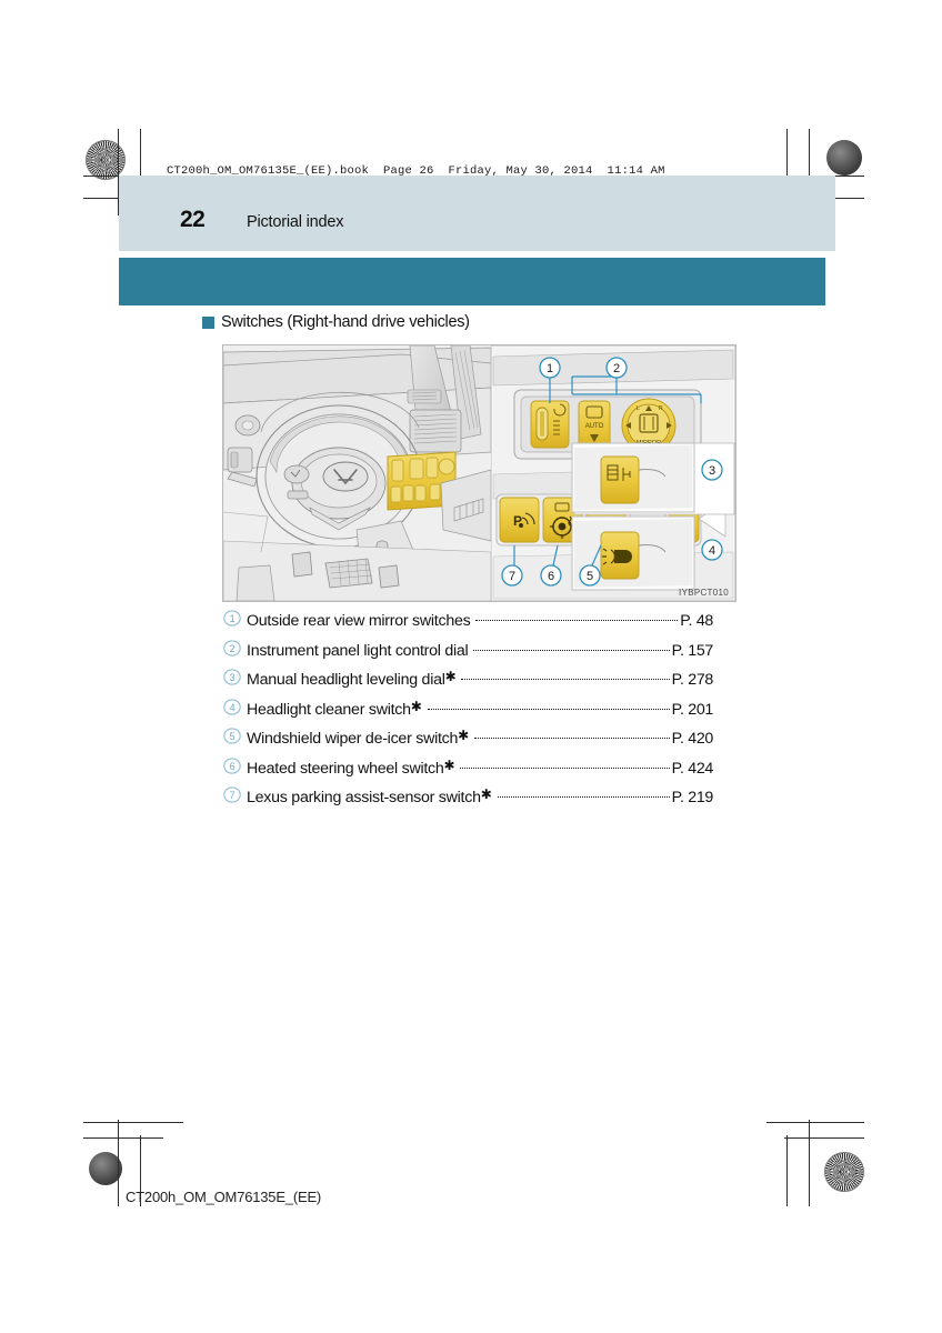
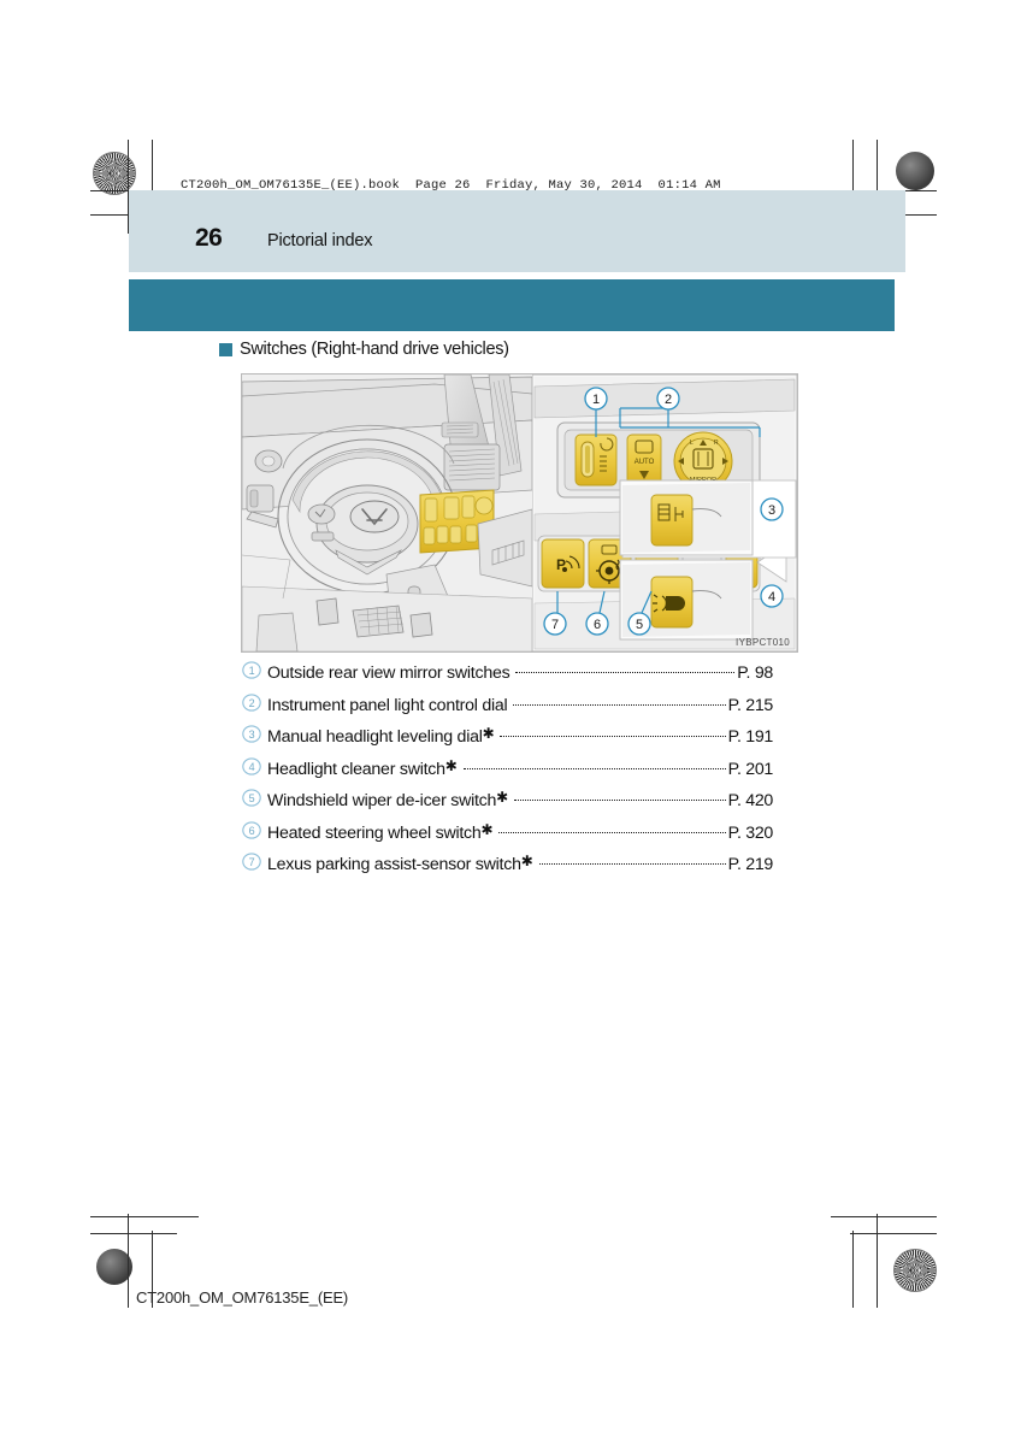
- CT200h_OM_OM76135E_(EE).book Page 26 Friday, May 30, 2014 11:14 AM
+ CT200h_OM_OM76135E_(EE).book Page 26 Friday, May 30, 2014 01:14 AM
- 22
+ 26
  Pictorial index
  Switches (Right-hand drive vehicles)
  P
  1
  2
  3
  4
  5
  6
  7
  IYBPCT010
  1
  Outside rear view mirror switches
- P. 48
+ P. 98
  2
  Instrument panel light control dial
- P. 157
+ P. 215
  3
  Manual headlight leveling dial✱
- P. 278
+ P. 191
  4
  Headlight cleaner switch✱
  P. 201
  5
  Windshield wiper de-icer switch✱
  P. 420
  6
  Heated steering wheel switch✱
- P. 424
+ P. 320
  7
  Lexus parking assist-sensor switch✱
  P. 219
  CT200h_OM_OM76135E_(EE)
